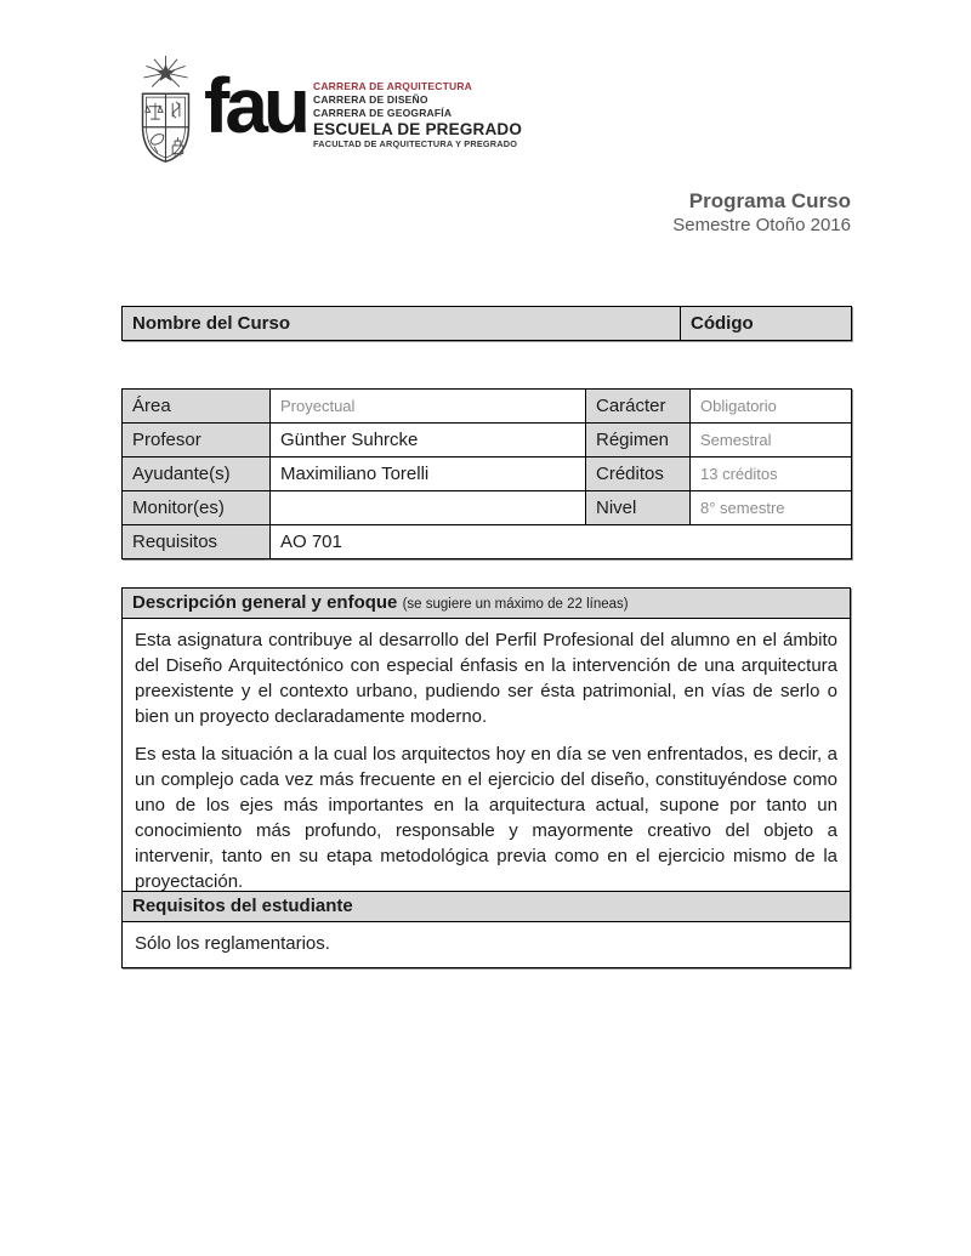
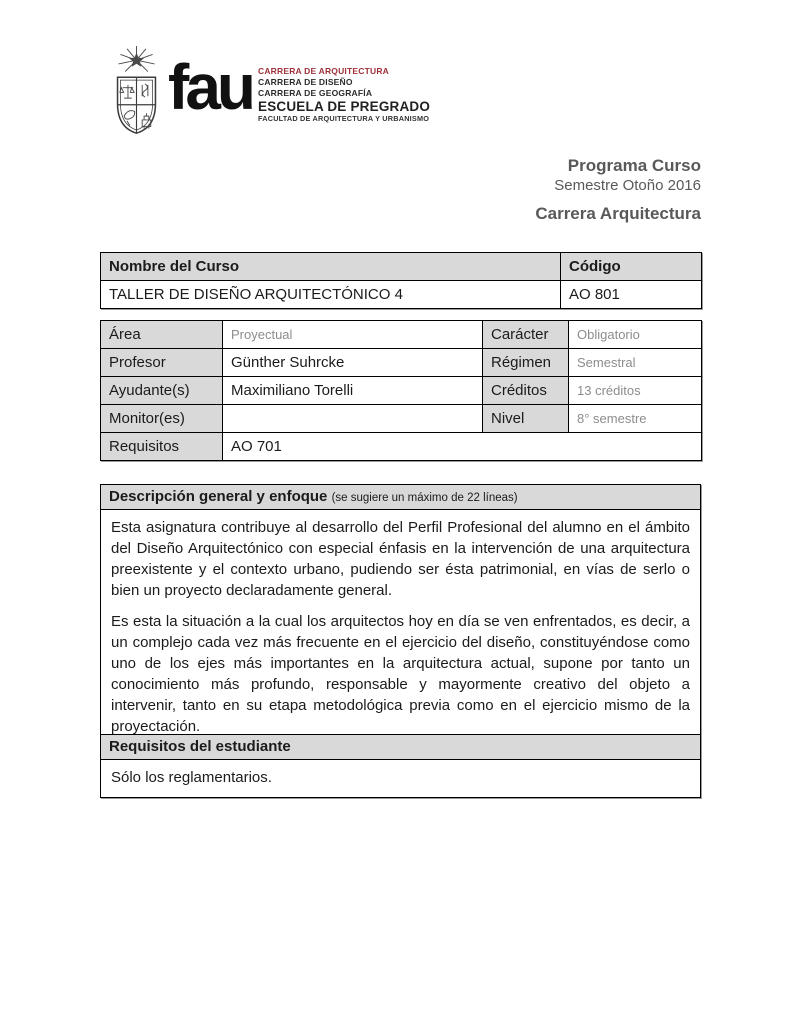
  fau
  CARRERA DE ARQUITECTURA
  CARRERA DE DISEÑO
  CARRERA DE GEOGRAFÍA
  ESCUELA DE PREGRADO
- FACULTAD DE ARQUITECTURA Y PREGRADO
+ FACULTAD DE ARQUITECTURA Y URBANISMO
  Programa Curso
  Semestre Otoño 2016
+ Carrera Arquitectura
  Nombre del Curso	Código
+ TALLER DE DISEÑO ARQUITECTÓNICO 4	AO 801
  Área	Proyectual	Carácter	Obligatorio
  Profesor	Günther Suhrcke	Régimen	Semestral
  Ayudante(s)	Maximiliano Torelli	Créditos	13 créditos
  Monitor(es)		Nivel	8° semestre
  Requisitos	AO 701
  Descripción general y enfoque (se sugiere un máximo de 22 líneas)
- Esta asignatura contribuye al desarrollo del Perfil Profesional del alumno en el ámbito del Diseño Arquitectónico con especial énfasis en la intervención de una arquitectura preexistente y el contexto urbano, pudiendo ser ésta patrimonial, en vías de serlo o bien un proyecto declaradamente moderno.
+ Esta asignatura contribuye al desarrollo del Perfil Profesional del alumno en el ámbito del Diseño Arquitectónico con especial énfasis en la intervención de una arquitectura preexistente y el contexto urbano, pudiendo ser ésta patrimonial, en vías de serlo o bien un proyecto declaradamente general.
  Es esta la situación a la cual los arquitectos hoy en día se ven enfrentados, es decir, a un complejo cada vez más frecuente en el ejercicio del diseño, constituyéndose como uno de los ejes más importantes en la arquitectura actual, supone por tanto un conocimiento más profundo, responsable y mayormente creativo del objeto a intervenir, tanto en su etapa metodológica previa como en el ejercicio mismo de la proyectación.
  Requisitos del estudiante
  Sólo los reglamentarios.
